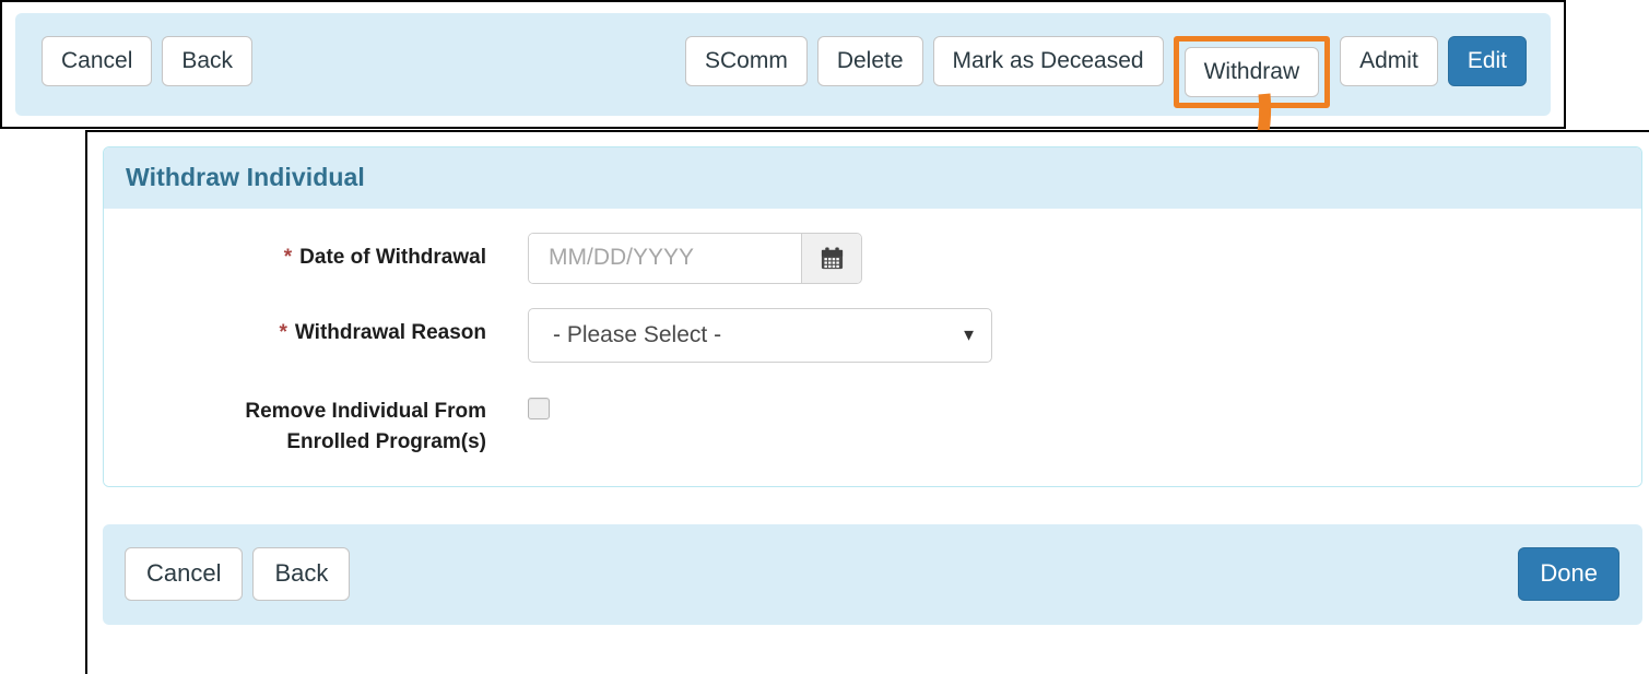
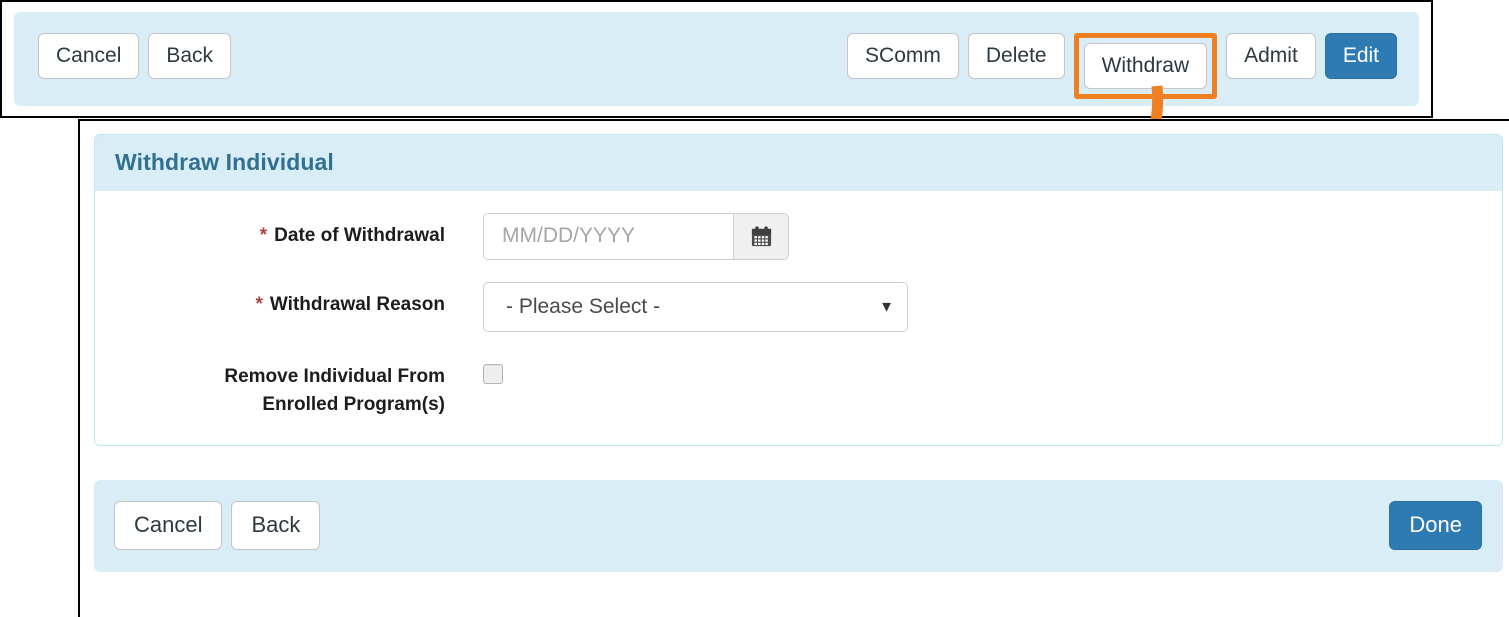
  Cancel
  Back
  SComm
  Delete
- Mark as Deceased
  Withdraw
  Admit
  Edit
  Withdraw Individual
  * Date of Withdrawal
  MM/DD/YYYY
  * Withdrawal Reason
  - Please Select -
  ▼
  Remove Individual From
  Enrolled Program(s)
  Cancel
  Back
  Done
